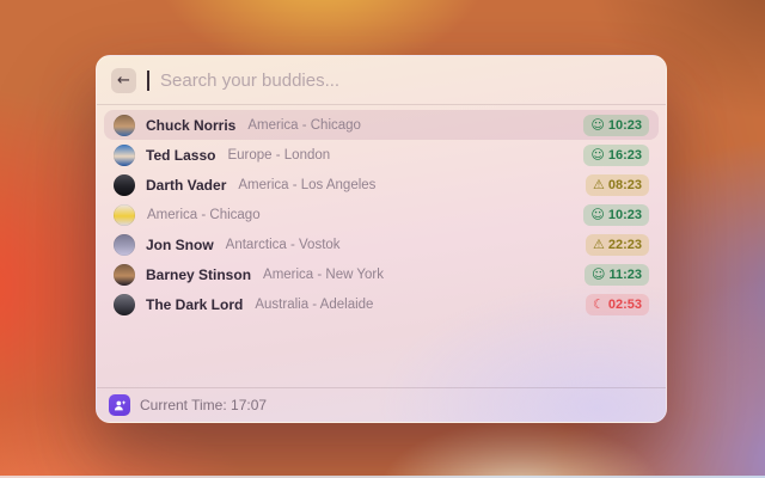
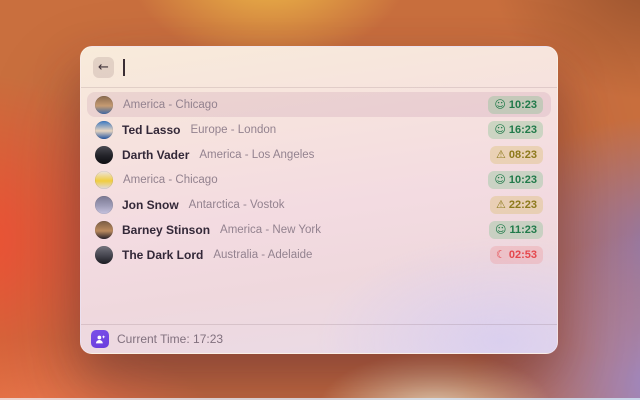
  ←
- Search your buddies...
- Chuck Norris
  America - Chicago
  ☺
  10:23
  Ted Lasso
  Europe - London
  ☺
  16:23
  Darth Vader
  America - Los Angeles
  ⚠
  08:23
  America - Chicago
  ☺
  10:23
  Jon Snow
  Antarctica - Vostok
  ⚠
  22:23
  Barney Stinson
  America - New York
  ☺
  11:23
  The Dark Lord
  Australia - Adelaide
  ☾
  02:53
- Current Time: 17:07
+ Current Time: 17:23
